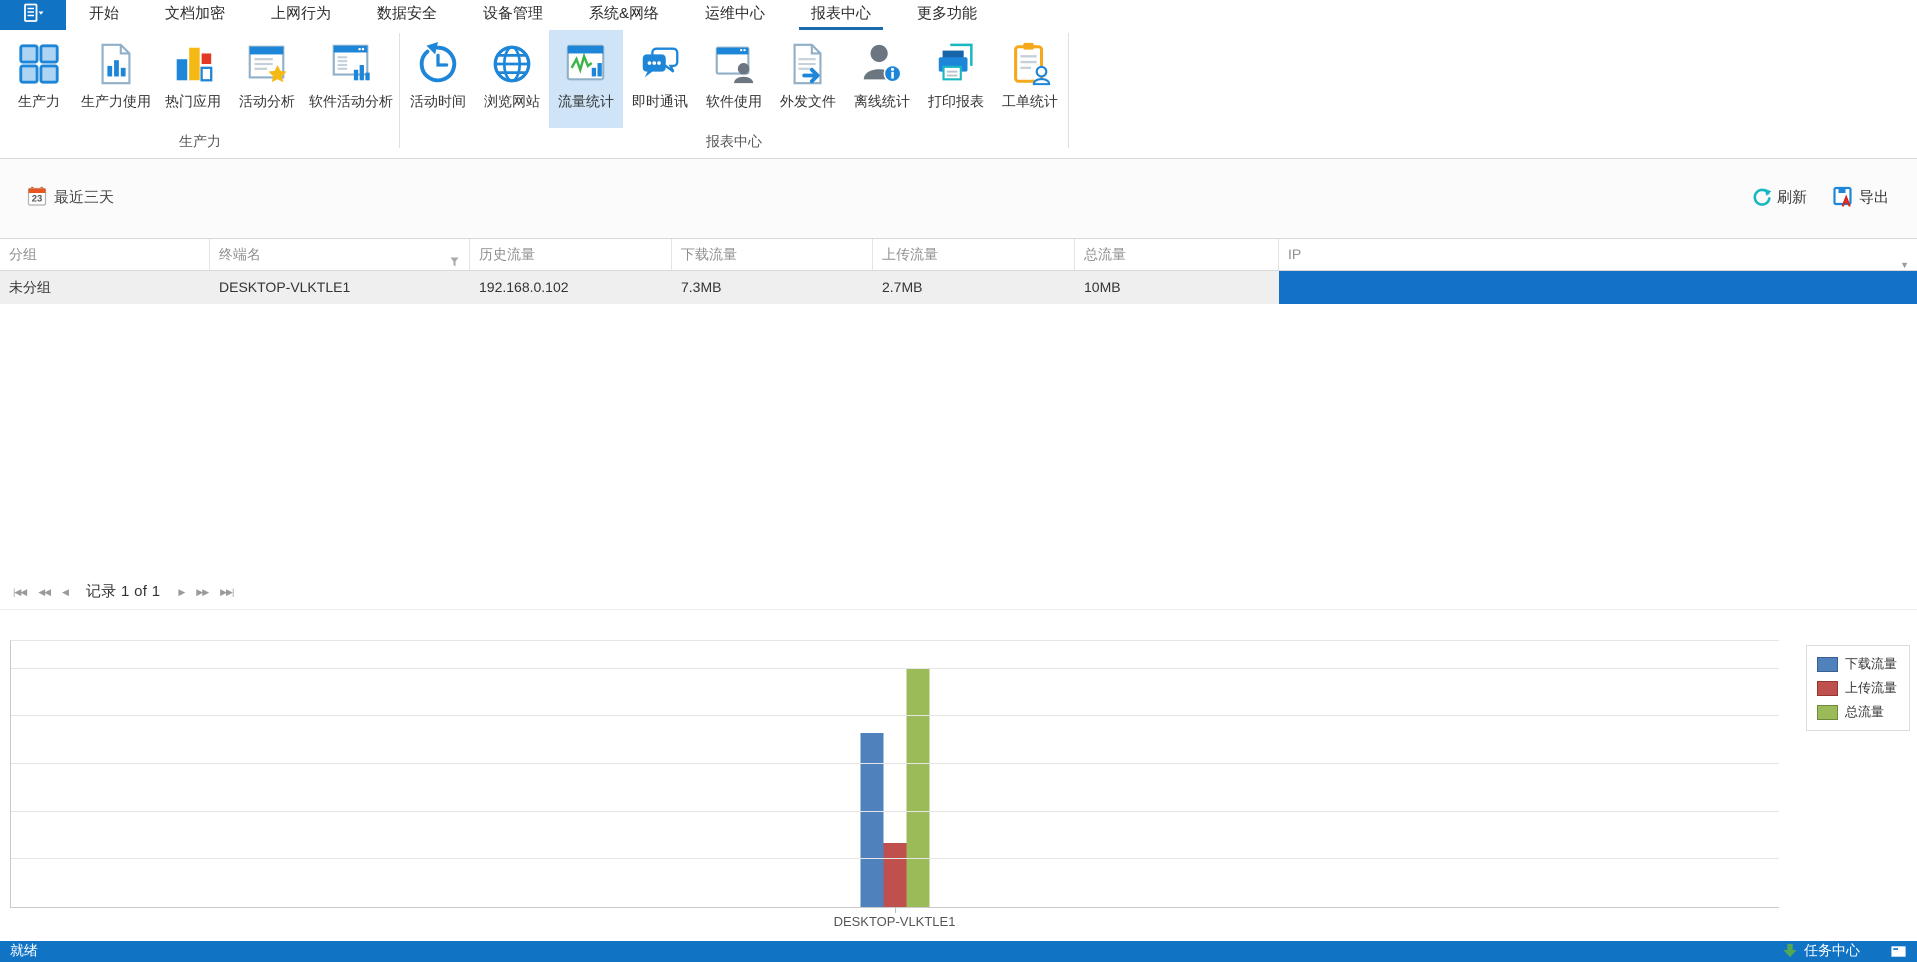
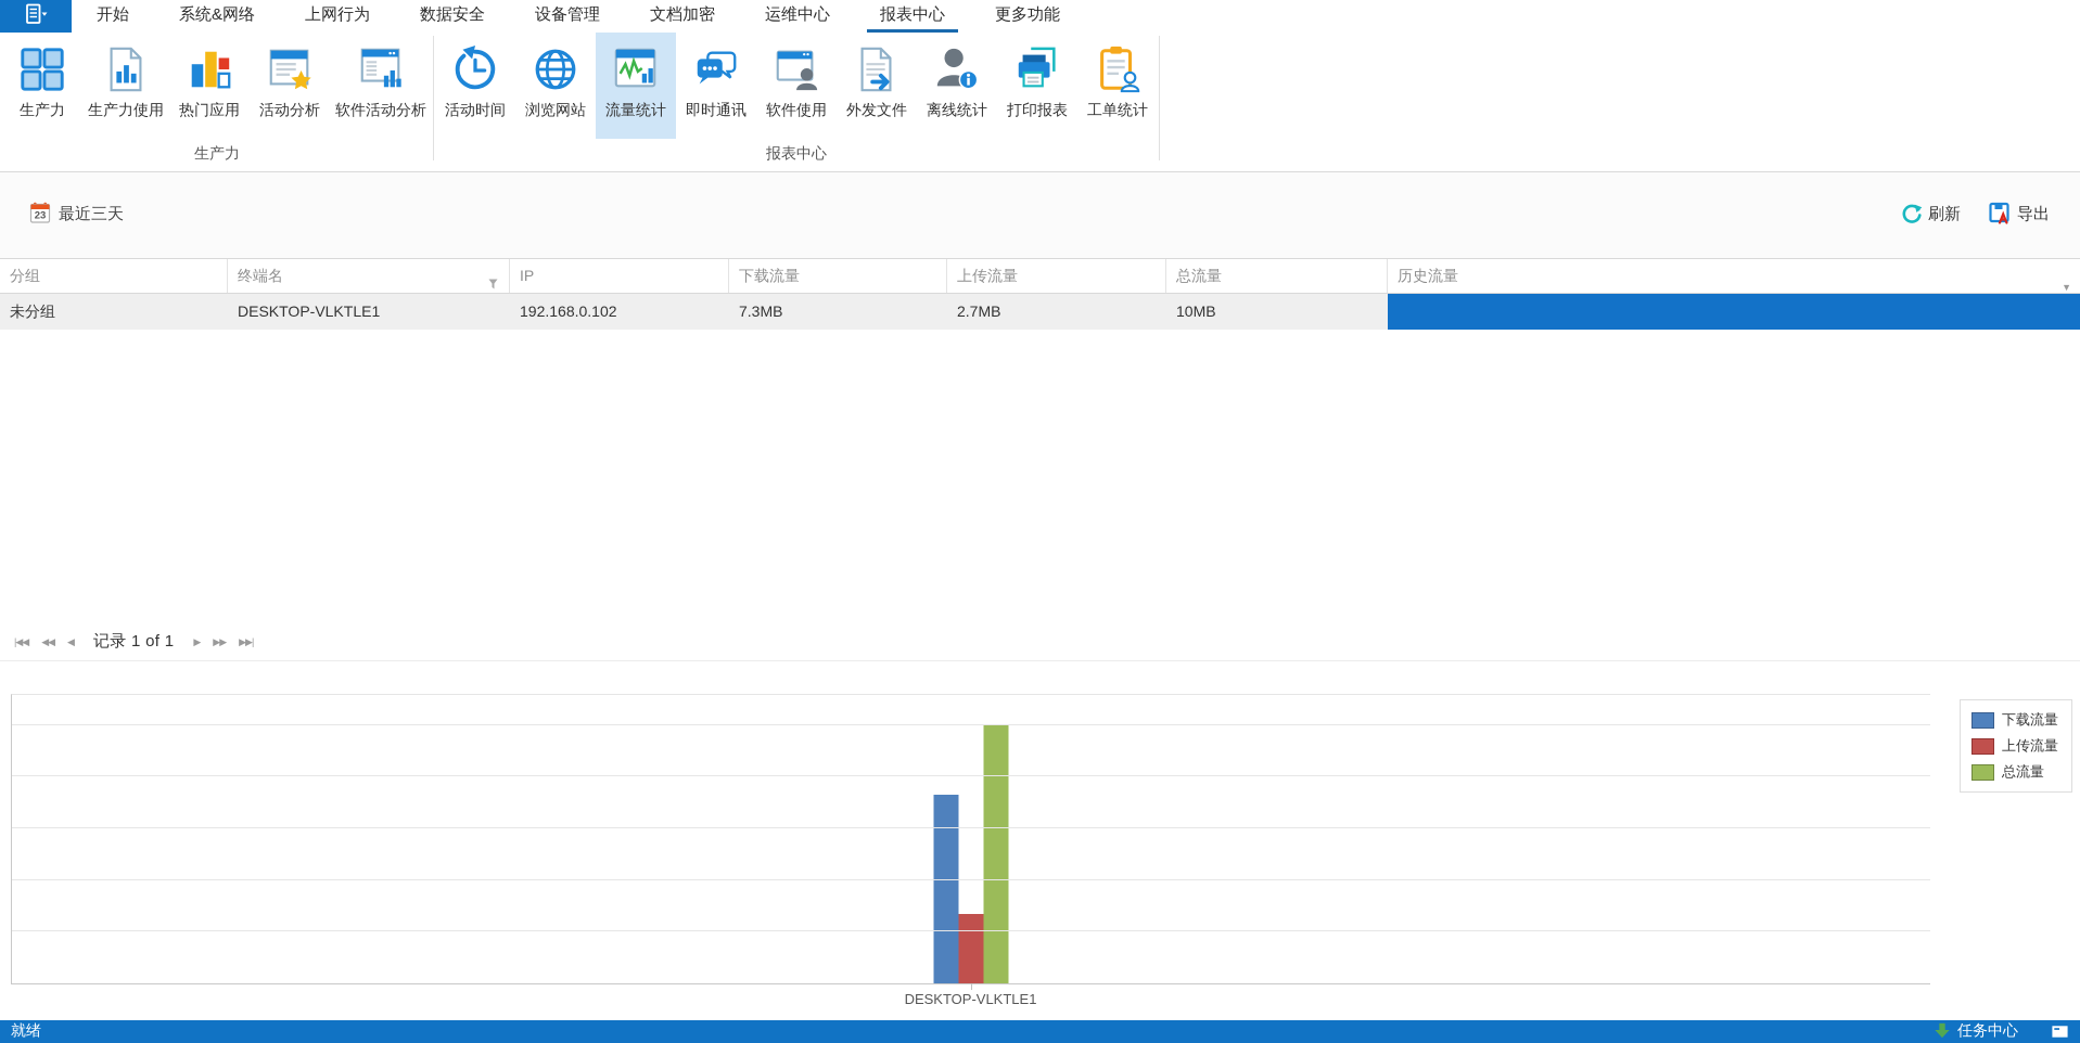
  开始
- 文档加密
+ 系统&网络
  上网行为
  数据安全
  设备管理
- 系统&网络
+ 文档加密
  运维中心
  报表中心
  更多功能
  生产力
  生产力使用
  热门应用
  活动分析
  软件活动分析
  生产力
  活动时间
  浏览网站
  流量统计
  即时通讯
  软件使用
  外发文件
  离线统计
  打印报表
  工单统计
  报表中心
  23
  最近三天
  刷新
  导出
  分组
  终端名
- 历史流量
+ IP
  下载流量
  上传流量
  总流量
- IP
+ 历史流量
  ▼
  未分组
  DESKTOP-VLKTLE1
  192.168.0.102
  7.3MB
  2.7MB
  10MB
  |◀◀
  ◀◀
  ◀
  记录 1 of 1
  ▶
  ▶▶
  ▶▶|
  DESKTOP-VLKTLE1
  下载流量
  上传流量
  总流量
  就绪
  任务中心
